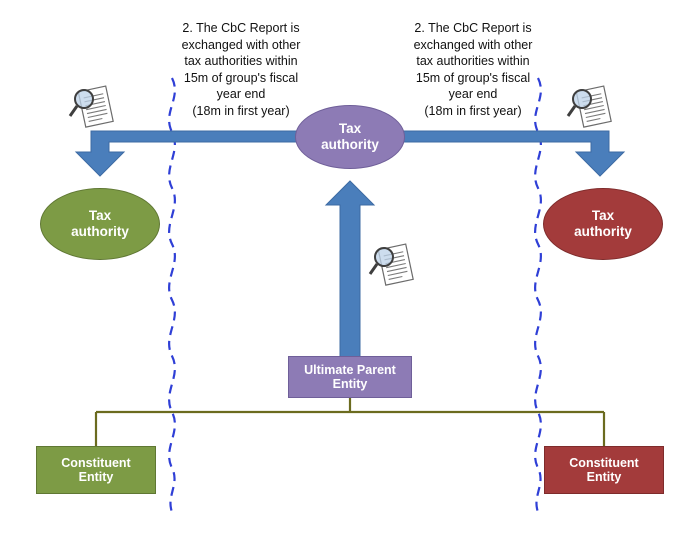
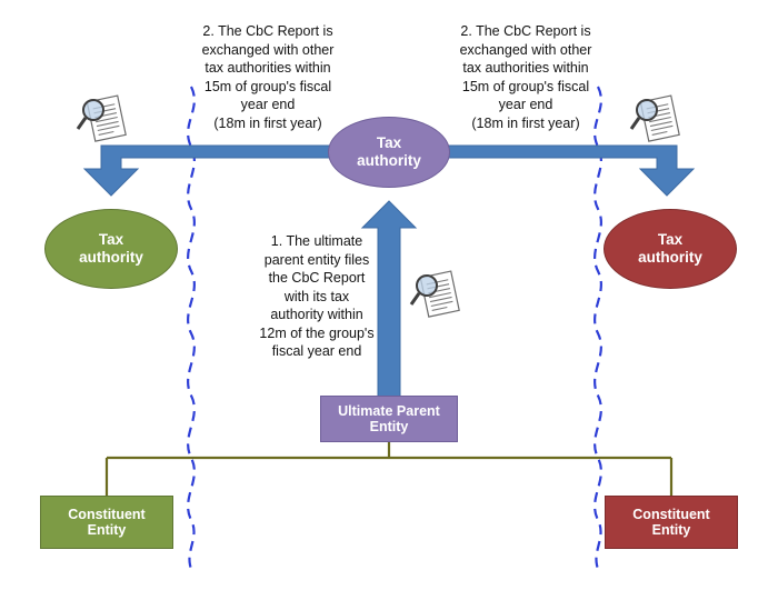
  Tax
  authority
  Tax
  authority
  Tax
  authority
  Ultimate Parent
  Entity
  Constituent
  Entity
  Constituent
  Entity
  2. The CbC Report is
  exchanged with other
  tax authorities within
  15m of group's fiscal
  year end
  (18m in first year)
  2. The CbC Report is
  exchanged with other
  tax authorities within
  15m of group's fiscal
  year end
  (18m in first year)
+ 1. The ultimate
+ parent entity files
+ the CbC Report
+ with its tax
+ authority within
+ 12m of the group's
+ fiscal year end
